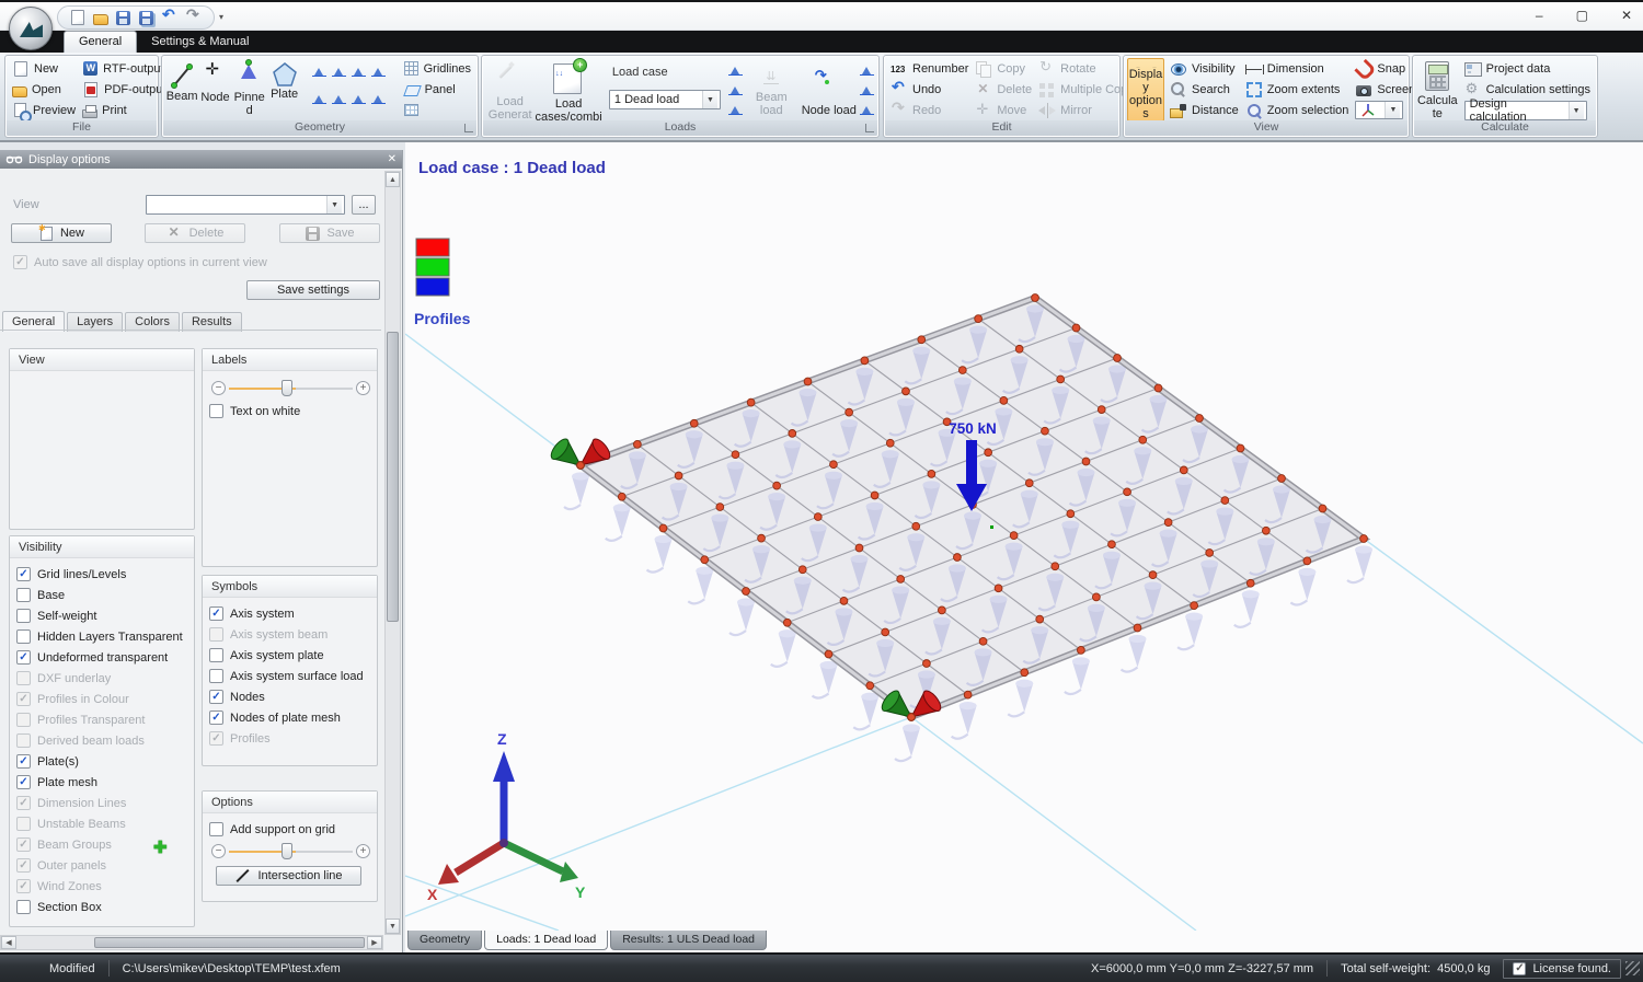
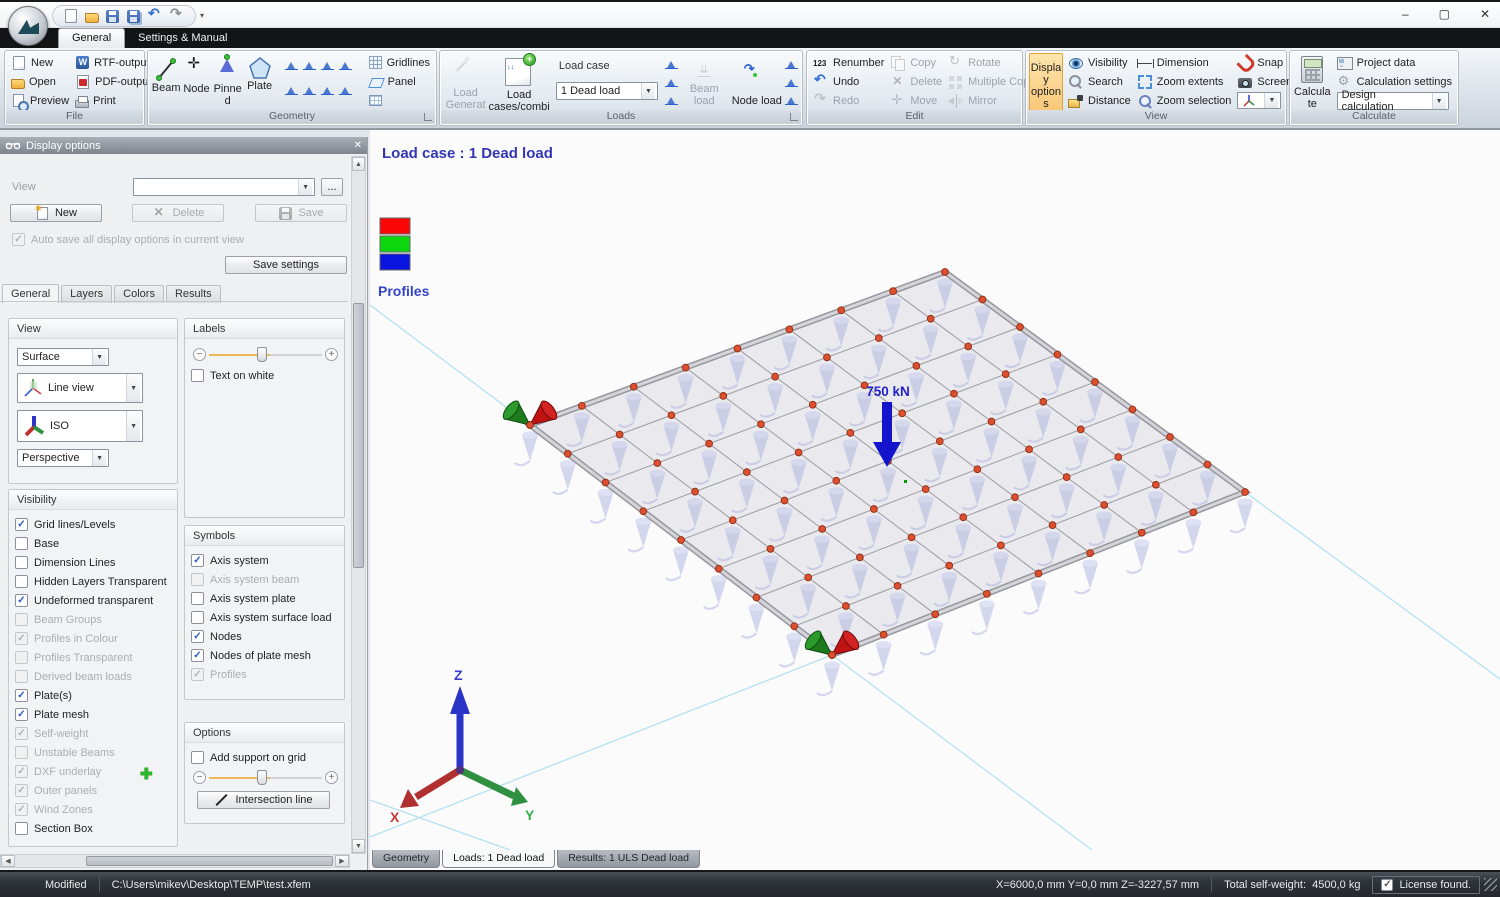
  ▾
  –
  ▢
  ✕
  General
  Settings & Manual
  New
  Open
  Preview
  RTF-outpu
  PDF-outpu
  Print
  File
  Beam
  Node
  Pinned
  Plate
  Gridlines
  Panel
  Geometry
  Load Generat
  Load case
  1 Dead load
  Beam load
  Node load
  Loads
  Renumber
  Undo
  Redo
  Copy
  Delete
  Move
  Rotate
  Multiple Co
  Mirror
  Edit
  Display options
  Visibility
  Search
  Distance
  Dimension
  Zoom extents
  Zoom selection
  Snap
  View
  Calculate
  Project data
  Calculation settings
  Design calculation
  Calculate
  Display options
  ✕
  View
  ...
  New
  Delete
  Save
  ✓
  Auto save all display options in current view
  Save settings
  General
  Layers
  Colors
  Results
  View
+ Surface
+ Line view
+ ISO
+ Perspective
  Visibility
  ✓
  Grid lines/Levels
  Base
- Self-weight
+ Dimension Lines
  Hidden Layers Transparent
  ✓
  Undeformed transparent
- DXF underlay
+ Beam Groups
  ✓
  Profiles in Colour
  Profiles Transparent
  Derived beam loads
  ✓
  Plate(s)
  ✓
  Plate mesh
  ✓
- Dimension Lines
+ Self-weight
  Unstable Beams
  ✓
- Beam Groups
+ DXF underlay
  ✓
  Outer panels
  ✓
  Wind Zones
  Section Box
  Labels
  −
  +
  Text on white
  Symbols
  ✓
  Axis system
  Axis system beam
  Axis system plate
  Axis system surface load
  ✓
  Nodes
  ✓
  Nodes of plate mesh
  ✓
  Profiles
  Options
  Add support on grid
  −
  +
  Intersection line
  ✚
  Load case : 1 Dead load
  Profiles
  750 kN
  X
  Y
  Z
  Geometry
  Loads: 1 Dead load
  Results: 1 ULS Dead load
  Modified
  C:\Users\mikev\Desktop\TEMP\test.xfem
  X=6000,0 mm Y=0,0 mm Z=-3227,57 mm
  Total self-weight: 4500,0 kg
  ✓
  License found.
